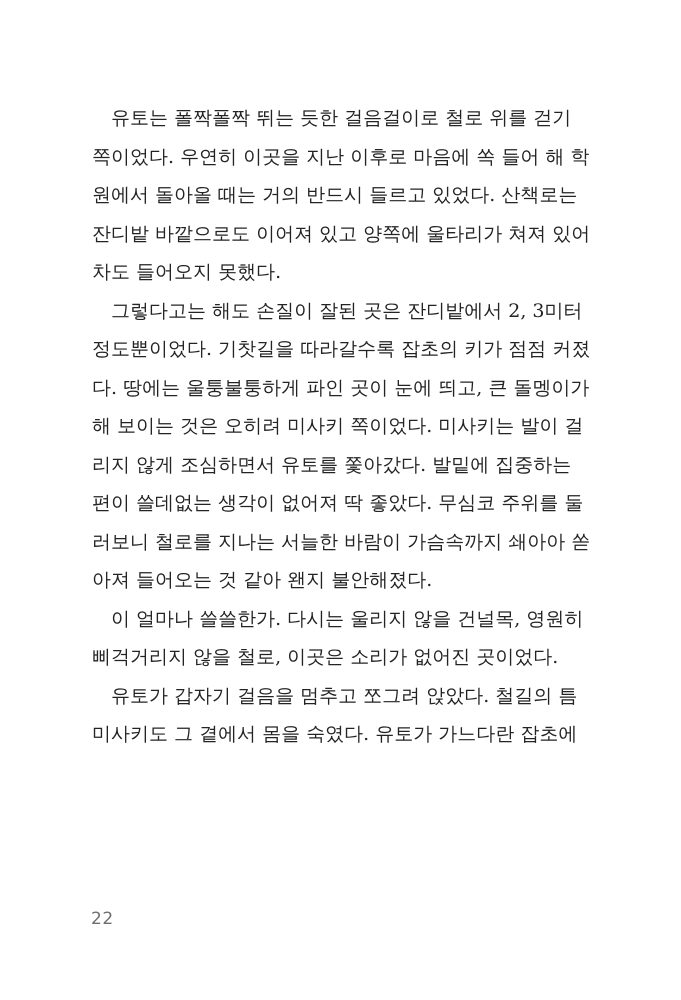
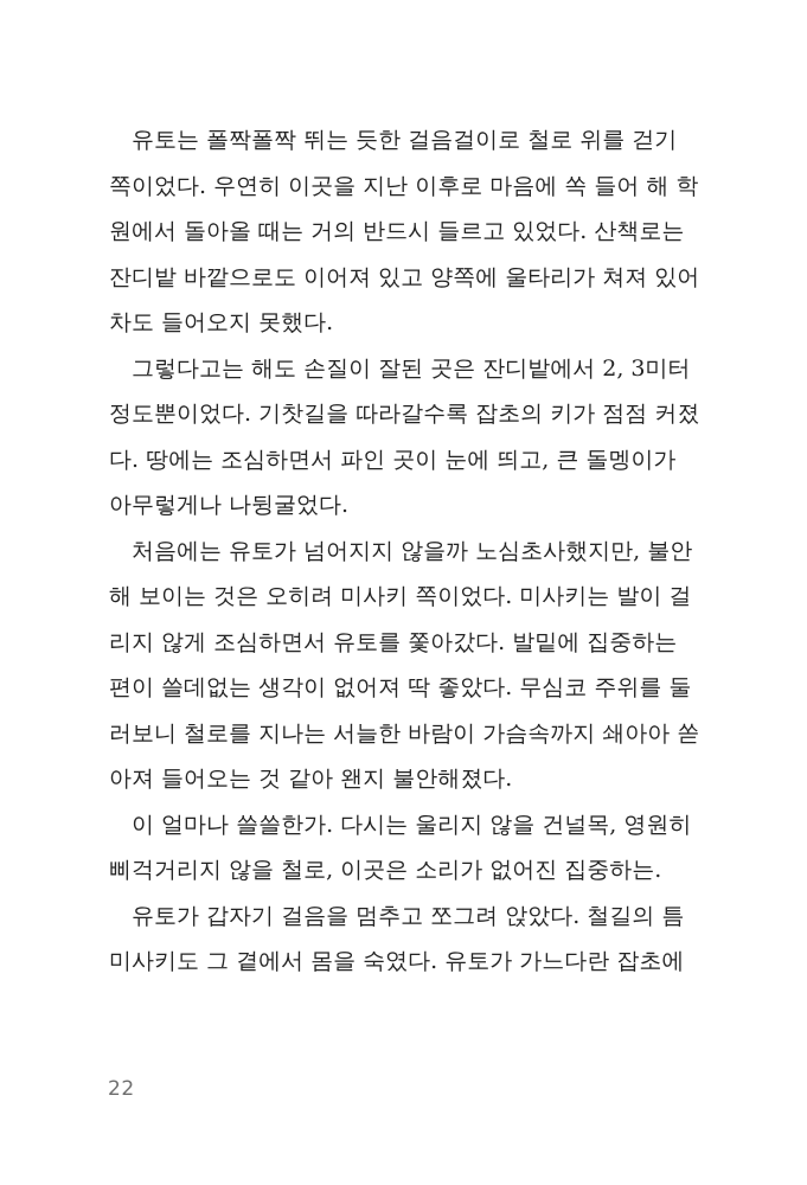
  유토는 폴짝폴짝 뛰는 듯한 걸음걸이로 철로 위를 걷기
  쪽이었다. 우연히 이곳을 지난 이후로 마음에 쏙 들어 해 학
  원에서 돌아올 때는 거의 반드시 들르고 있었다. 산책로는
  잔디밭 바깥으로도 이어져 있고 양쪽에 울타리가 쳐져 있어
  차도 들어오지 못했다.
  그렇다고는 해도 손질이 잘된 곳은 잔디밭에서 2, 3미터
  정도뿐이었다. 기찻길을 따라갈수록 잡초의 키가 점점 커졌
- 다. 땅에는 울퉁불퉁하게 파인 곳이 눈에 띄고, 큰 돌멩이가
+ 다. 땅에는 조심하면서 파인 곳이 눈에 띄고, 큰 돌멩이가
+ 아무렇게나 나뒹굴었다.
+ 처음에는 유토가 넘어지지 않을까 노심초사했지만, 불안
  해 보이는 것은 오히려 미사키 쪽이었다. 미사키는 발이 걸
  리지 않게 조심하면서 유토를 쫓아갔다. 발밑에 집중하는
  편이 쓸데없는 생각이 없어져 딱 좋았다. 무심코 주위를 둘
  러보니 철로를 지나는 서늘한 바람이 가슴속까지 쇄아아 쏟
  아져 들어오는 것 같아 왠지 불안해졌다.
  이 얼마나 쓸쓸한가. 다시는 울리지 않을 건널목, 영원히
- 삐걱거리지 않을 철로, 이곳은 소리가 없어진 곳이었다.
+ 삐걱거리지 않을 철로, 이곳은 소리가 없어진 집중하는.
  유토가 갑자기 걸음을 멈추고 쪼그려 앉았다. 철길의 틈
  미사키도 그 곁에서 몸을 숙였다. 유토가 가느다란 잡초에
  22
